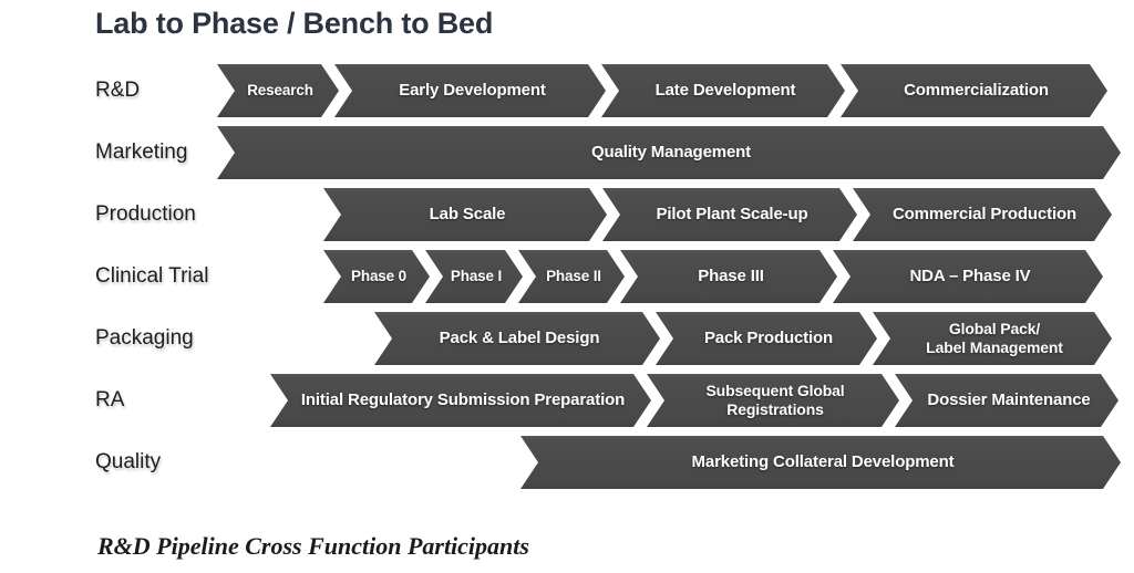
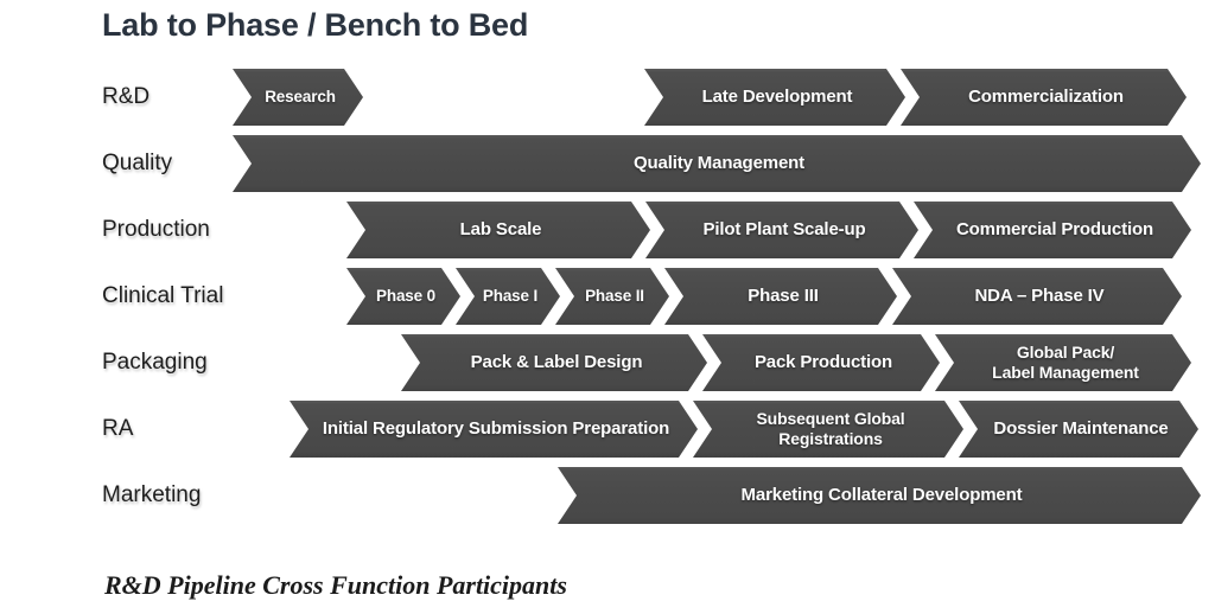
  Lab to Phase / Bench to Bed
  R&D
  Research
- Early Development
  Late Development
  Commercialization
- Marketing
+ Quality
  Quality Management
  Production
  Lab Scale
  Pilot Plant Scale-up
  Commercial Production
  Clinical Trial
  Phase 0
  Phase I
  Phase II
  Phase III
  NDA – Phase IV
  Packaging
  Pack & Label Design
  Pack Production
  Global Pack/
  Label Management
  RA
  Initial Regulatory Submission Preparation
  Subsequent Global
  Registrations
  Dossier Maintenance
- Quality
+ Marketing
  Marketing Collateral Development
  R&D Pipeline Cross Function Participants
